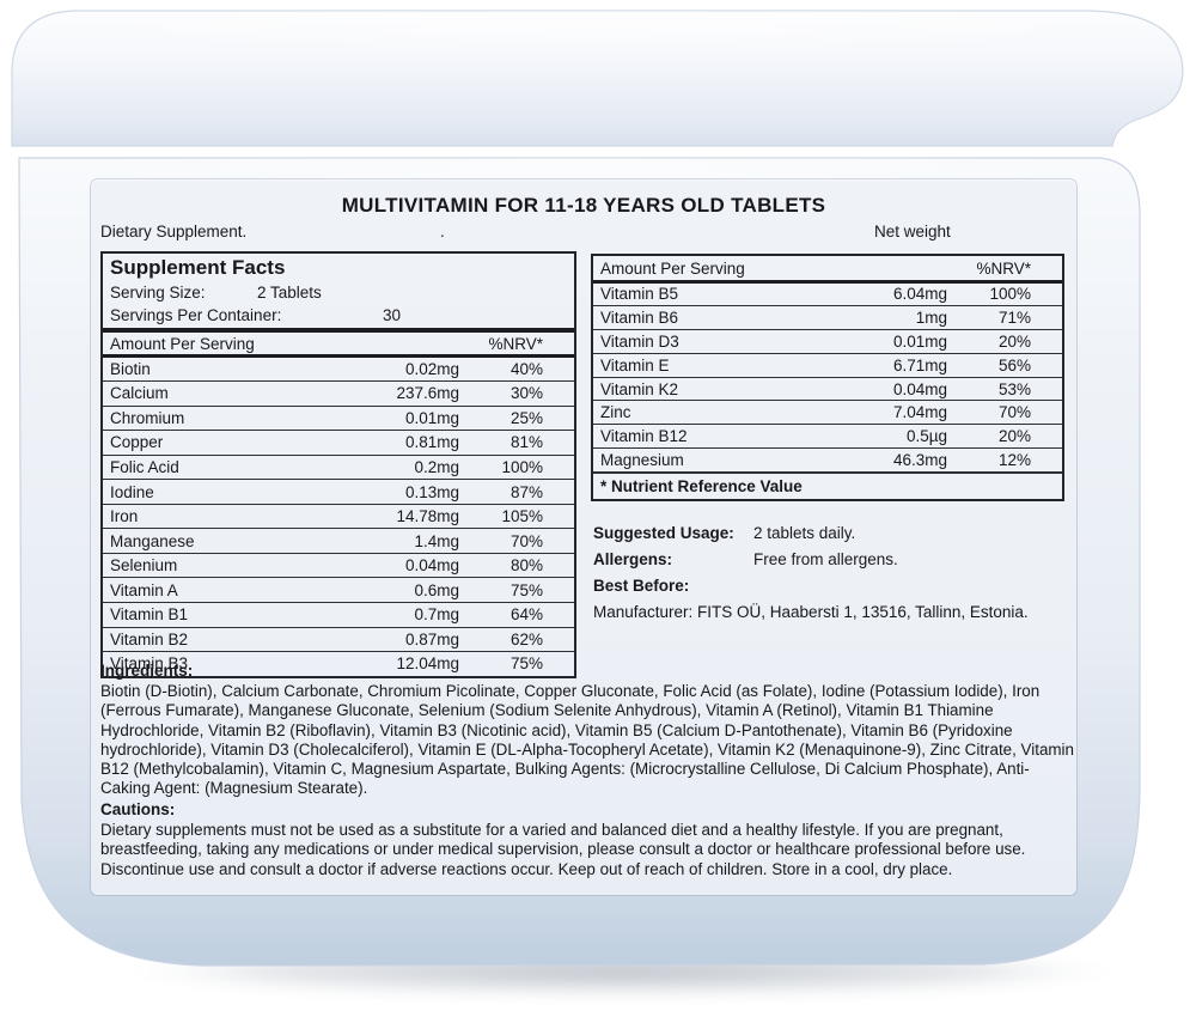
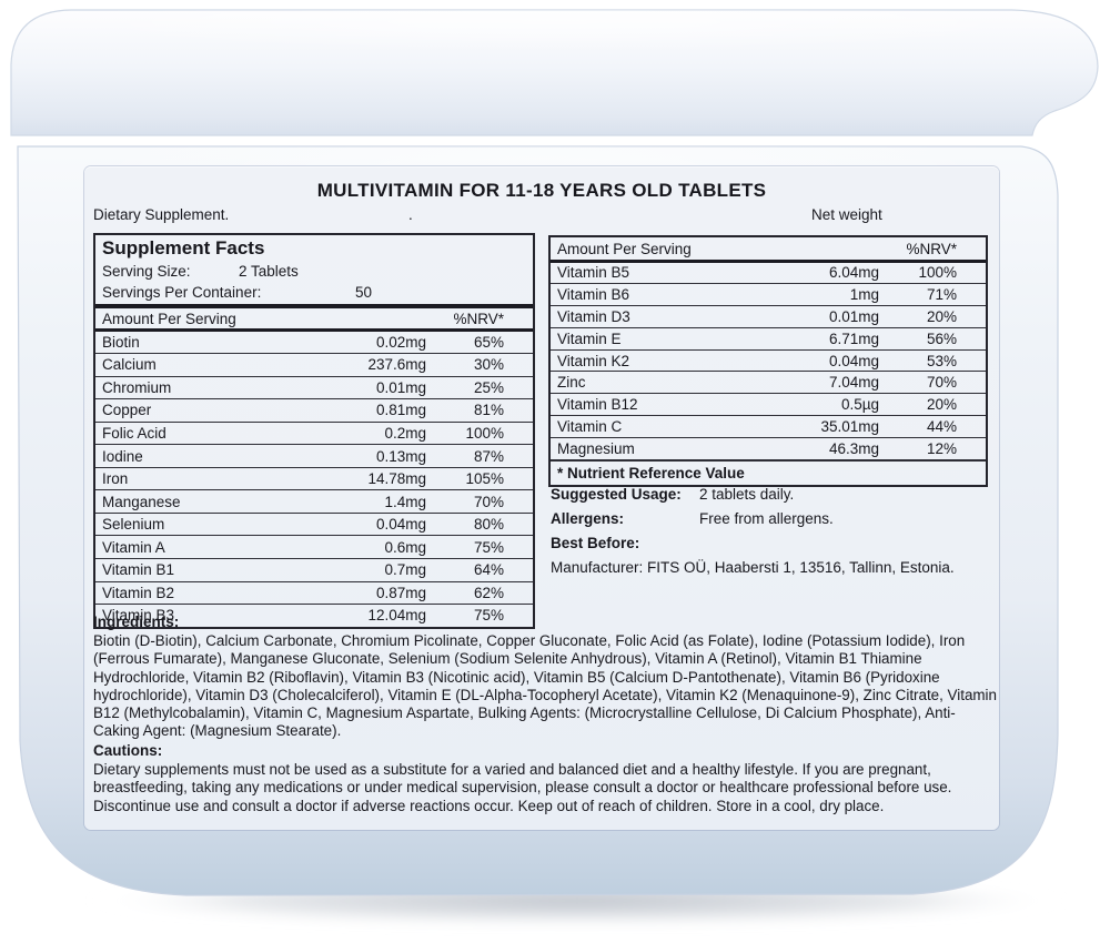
  MULTIVITAMIN FOR 11-18 YEARS OLD TABLETS
  Dietary Supplement.
  .
  Net weight
  Supplement Facts
  Serving Size:
  2 Tablets
  Servings Per Container:
- 30
+ 50
  Amount Per Serving
  %NRV*
  Biotin
  0.02mg
- 40%
+ 65%
  Calcium
  237.6mg
  30%
  Chromium
  0.01mg
  25%
  Copper
  0.81mg
  81%
  Folic Acid
  0.2mg
  100%
  Iodine
  0.13mg
  87%
  Iron
  14.78mg
  105%
  Manganese
  1.4mg
  70%
  Selenium
  0.04mg
  80%
  Vitamin A
  0.6mg
  75%
  Vitamin B1
  0.7mg
  64%
  Vitamin B2
  0.87mg
  62%
  Vitamin B3
  12.04mg
  75%
  Amount Per Serving
  %NRV*
  Vitamin B5
  6.04mg
  100%
  Vitamin B6
  1mg
  71%
  Vitamin D3
  0.01mg
  20%
  Vitamin E
  6.71mg
  56%
  Vitamin K2
  0.04mg
  53%
  Zinc
  7.04mg
  70%
  Vitamin B12
  0.5µg
  20%
+ Vitamin C
+ 35.01mg
+ 44%
  Magnesium
  46.3mg
  12%
  * Nutrient Reference Value
  Suggested Usage:
  2 tablets daily.
  Allergens:
  Free from allergens.
  Best Before:
  Manufacturer: FITS OÜ, Haabersti 1, 13516, Tallinn, Estonia.
  Ingredients:
  Biotin (D-Biotin), Calcium Carbonate, Chromium Picolinate, Copper Gluconate, Folic Acid (as Folate), Iodine (Potassium Iodide), Iron (Ferrous Fumarate), Manganese Gluconate, Selenium (Sodium Selenite Anhydrous), Vitamin A (Retinol), Vitamin B1 Thiamine Hydrochloride, Vitamin B2 (Riboflavin), Vitamin B3 (Nicotinic acid), Vitamin B5 (Calcium D-Pantothenate), Vitamin B6 (Pyridoxine hydrochloride), Vitamin D3 (Cholecalciferol), Vitamin E (DL-Alpha-Tocopheryl Acetate), Vitamin K2 (Menaquinone-9), Zinc Citrate, Vitamin B12 (Methylcobalamin), Vitamin C, Magnesium Aspartate, Bulking Agents: (Microcrystalline Cellulose, Di Calcium Phosphate), Anti-Caking Agent: (Magnesium Stearate).
  Cautions:
  Dietary supplements must not be used as a substitute for a varied and balanced diet and a healthy lifestyle. If you are pregnant, breastfeeding, taking any medications or under medical supervision, please consult a doctor or healthcare professional before use. Discontinue use and consult a doctor if adverse reactions occur. Keep out of reach of children. Store in a cool, dry place.
